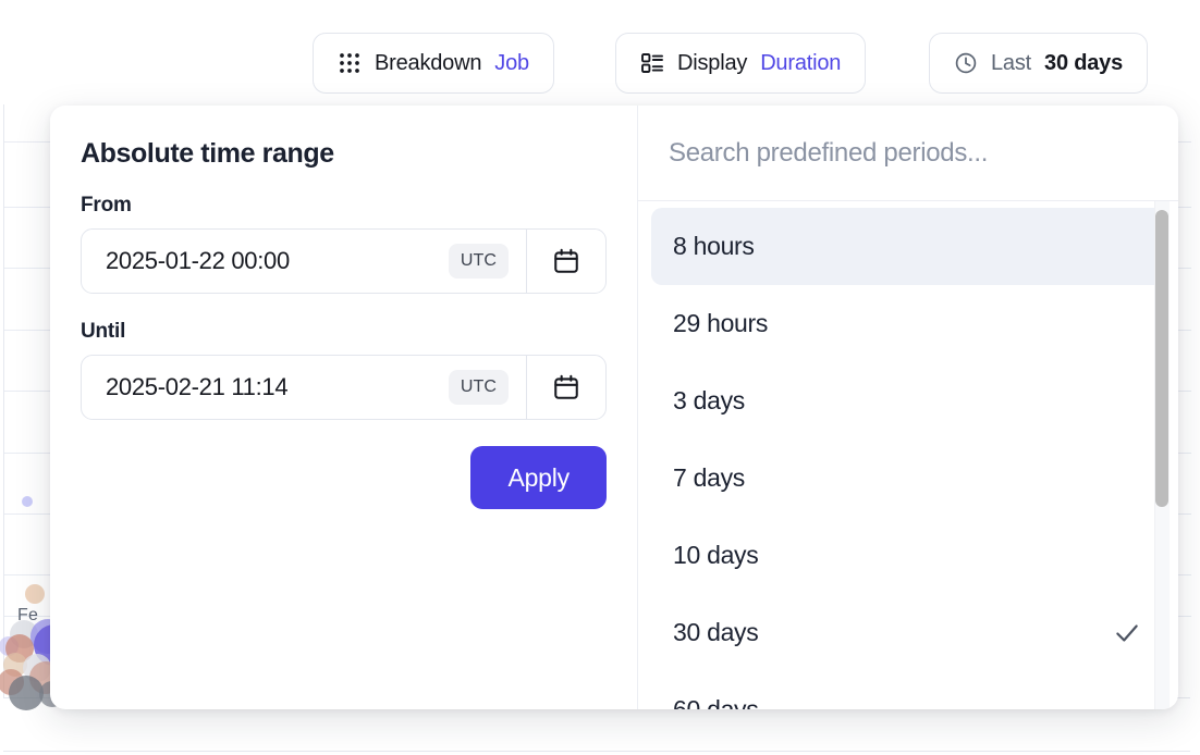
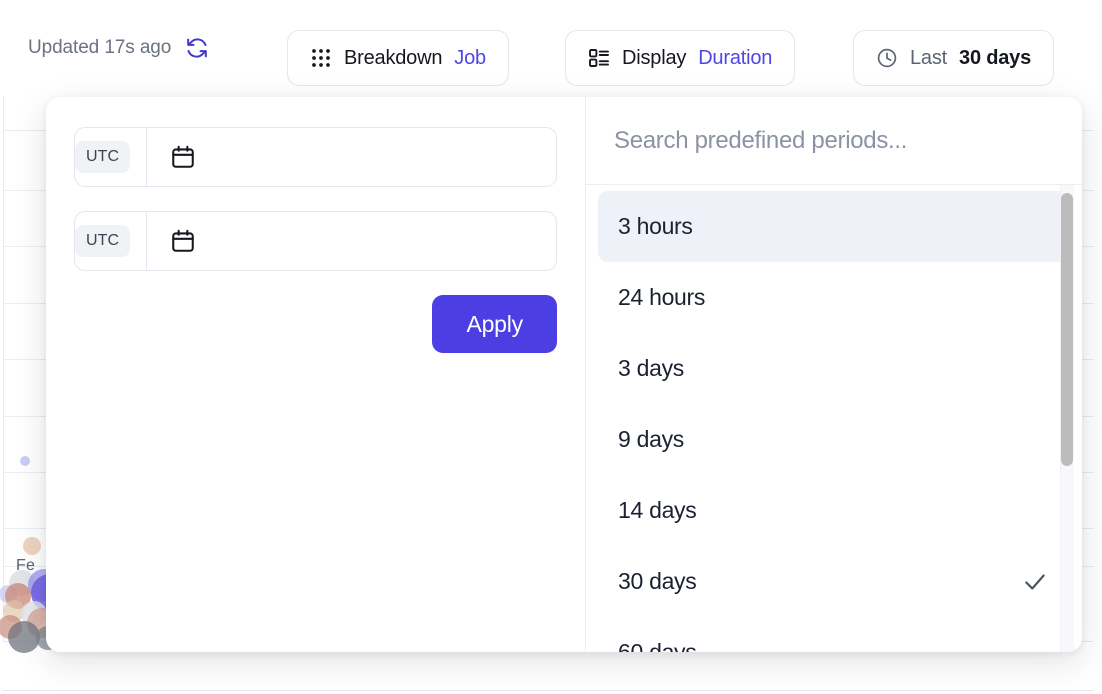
  Fe
+ Updated 17s ago
  Breakdown
  Job
  Display
  Duration
  Last
  30 days
- Absolute time range
- From
- 2025-01-22 00:00
  UTC
- Until
- 2025-02-21 11:14
  UTC
  Apply
  Search predefined periods...
- 8 hours
+ 3 hours
- 29 hours
+ 24 hours
  3 days
- 7 days
+ 9 days
- 10 days
+ 14 days
  30 days
